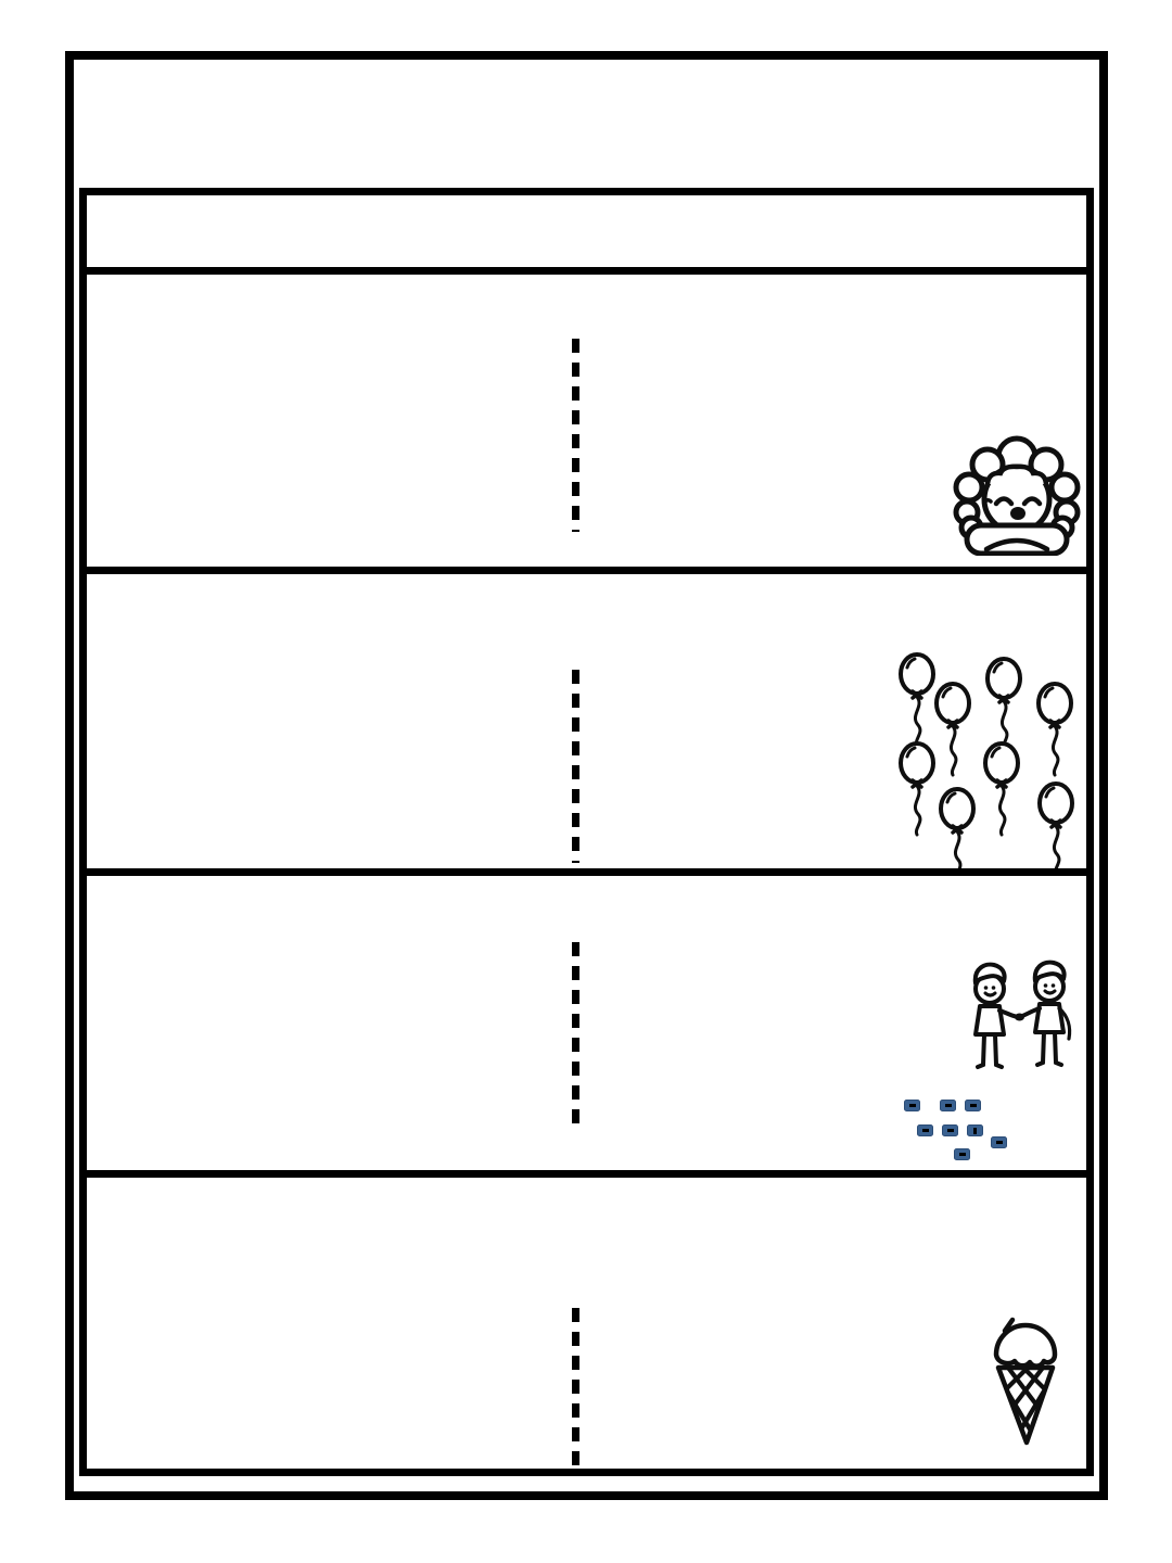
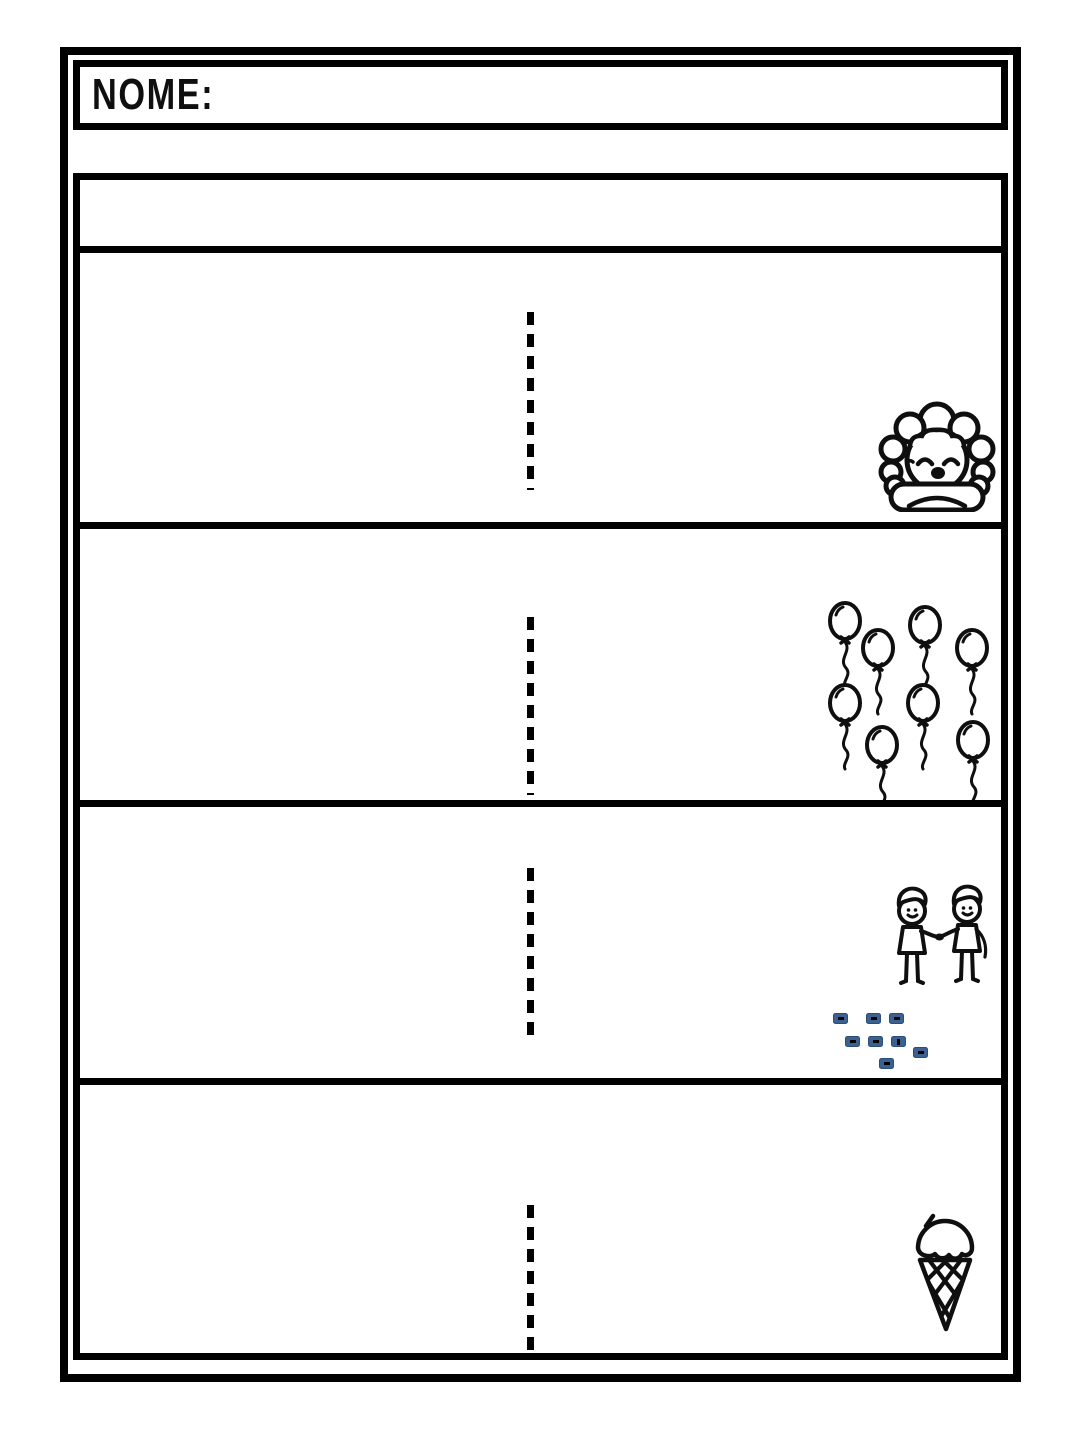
+ NOME:
